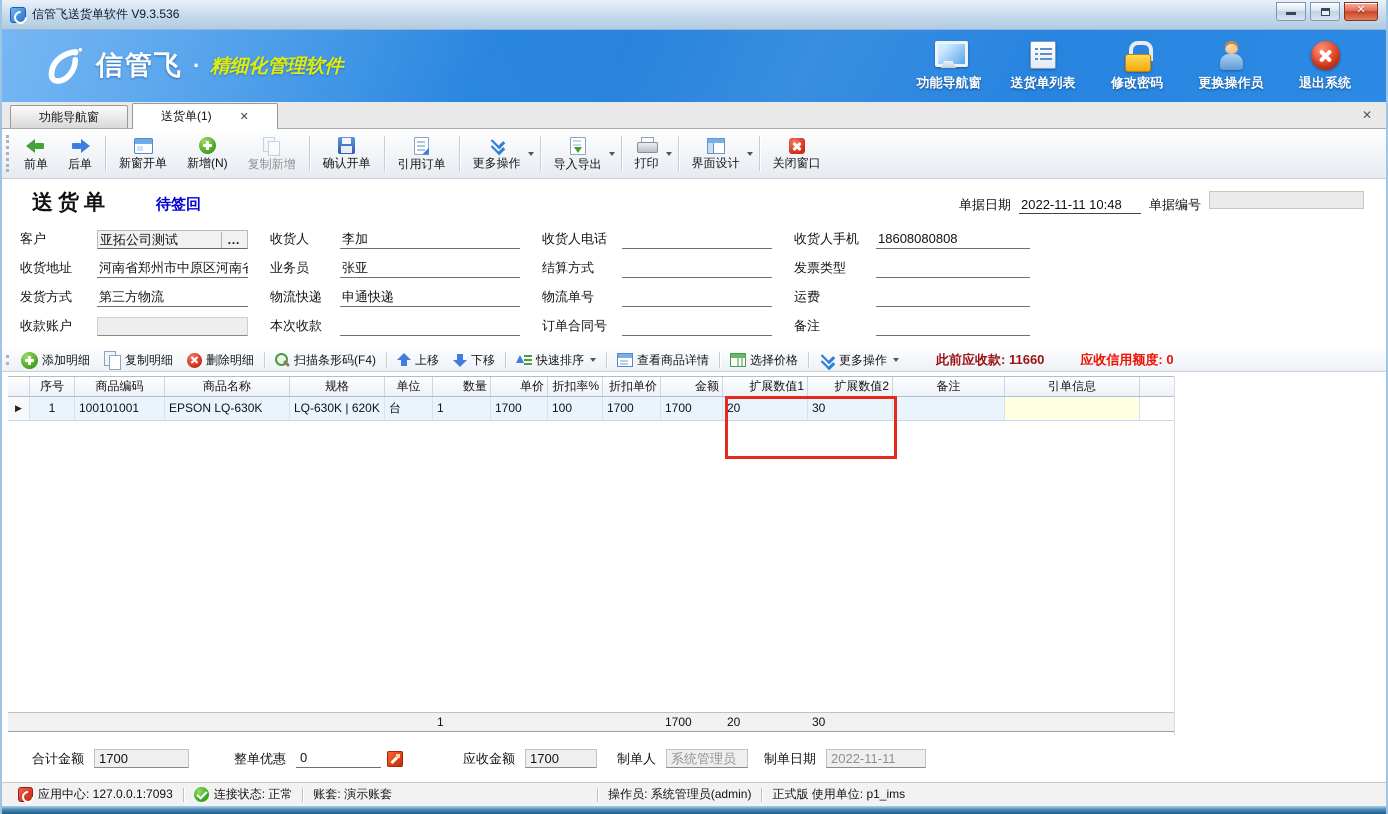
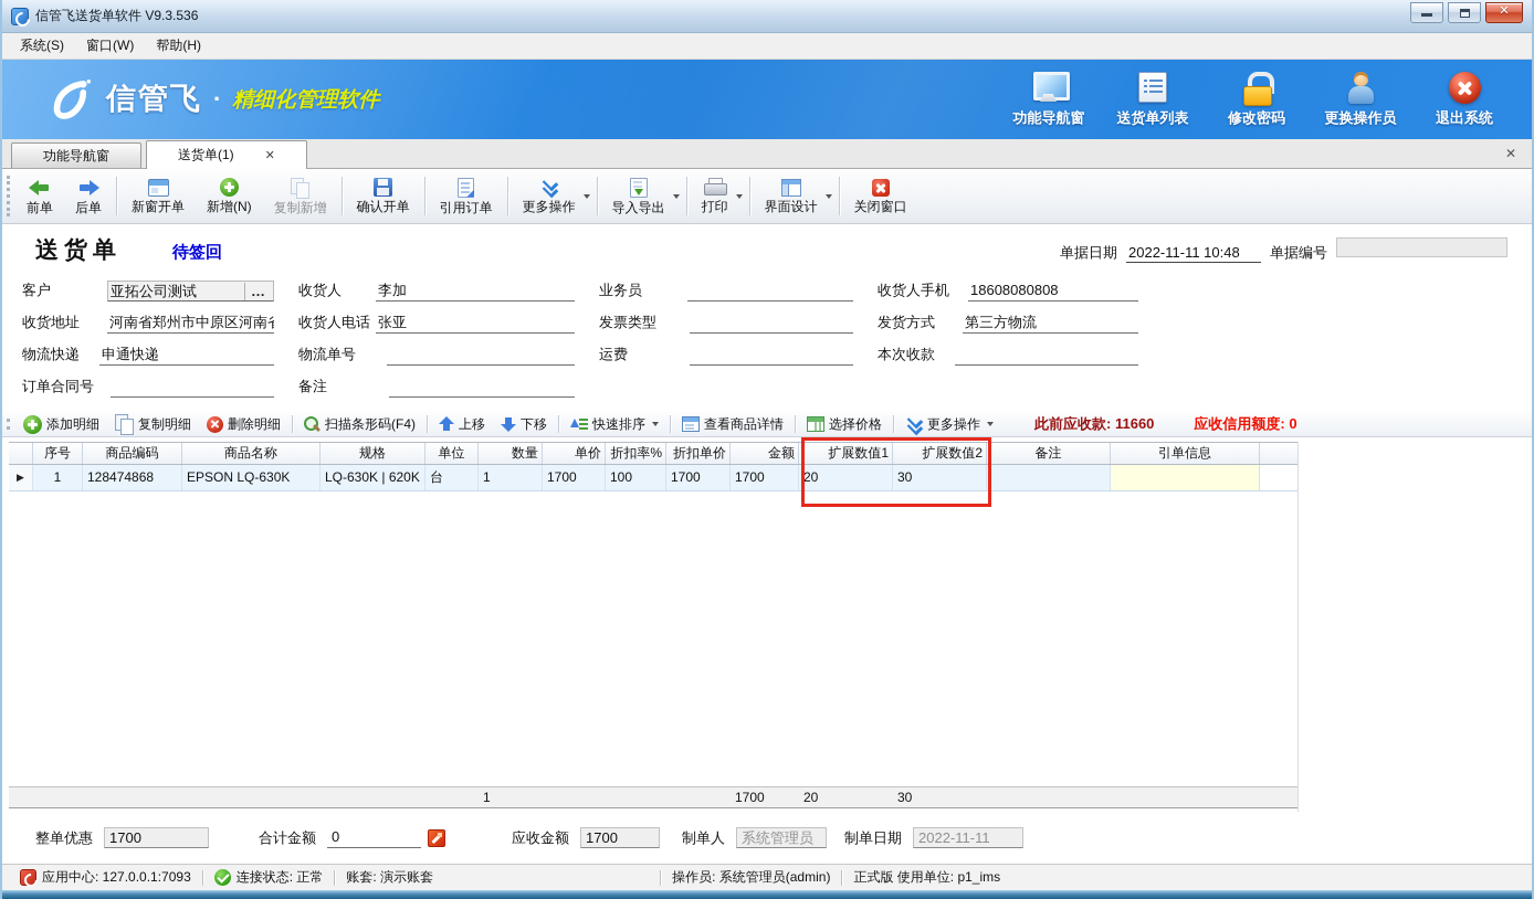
  信管飞送货单软件 V9.3.536
  ✕
+ 系统(S)
+ 窗口(W)
+ 帮助(H)
  信管飞
  ·
  精细化管理软件
  功能导航窗
  送货单列表
  修改密码
  更换操作员
  退出系统
  功能导航窗
  送货单(1)
  ✕
  ✕
  前单
  后单
  新窗开单
  新增(N)
  复制新增
  确认开单
  引用订单
  更多操作
  导入导出
  打印
  界面设计
  关闭窗口
  送货单
  待签回
  单据日期
  2022-11-11 10:48
  单据编号
  客户
  亚拓公司测试
  …
  收货人
  李加
- 收货人电话
+ 业务员
  收货人手机
  18608080808
  收货地址
  河南省郑州市中原区河南
- 业务员
+ 收货人电话
  张亚
- 结算方式
  发票类型
  发货方式
  第三方物流
  物流快递
  申通快递
  物流单号
  运费
- 收款账户
  本次收款
  订单合同号
  备注
  添加明细
  复制明细
  删除明细
  扫描条形码(F4)
  上移
  下移
  快速排序
  查看商品详情
  选择价格
  更多操作
  此前应收款: 11660
  应收信用额度: 0
  序号
  商品编码
  商品名称
  规格
  单位
  数量
  单价
  折扣率%
  折扣单价
  金额
  扩展数值1
  扩展数值2
  备注
  引单信息
  ▶
  1
- 100101001
+ 128474868
  EPSON LQ-630K
  LQ-630K | 620K
  台
  1
  1700
  100
  1700
  1700
  20
  30
  1
  1700
  20
  30
- 合计金额
+ 整单优惠
  1700
- 整单优惠
+ 合计金额
  0
  应收金额
  1700
  制单人
  系统管理员
  制单日期
  2022-11-11
  应用中心: 127.0.0.1:7093
  连接状态: 正常
  账套: 演示账套
  操作员: 系统管理员(admin)
  正式版 使用单位: p1_ims
